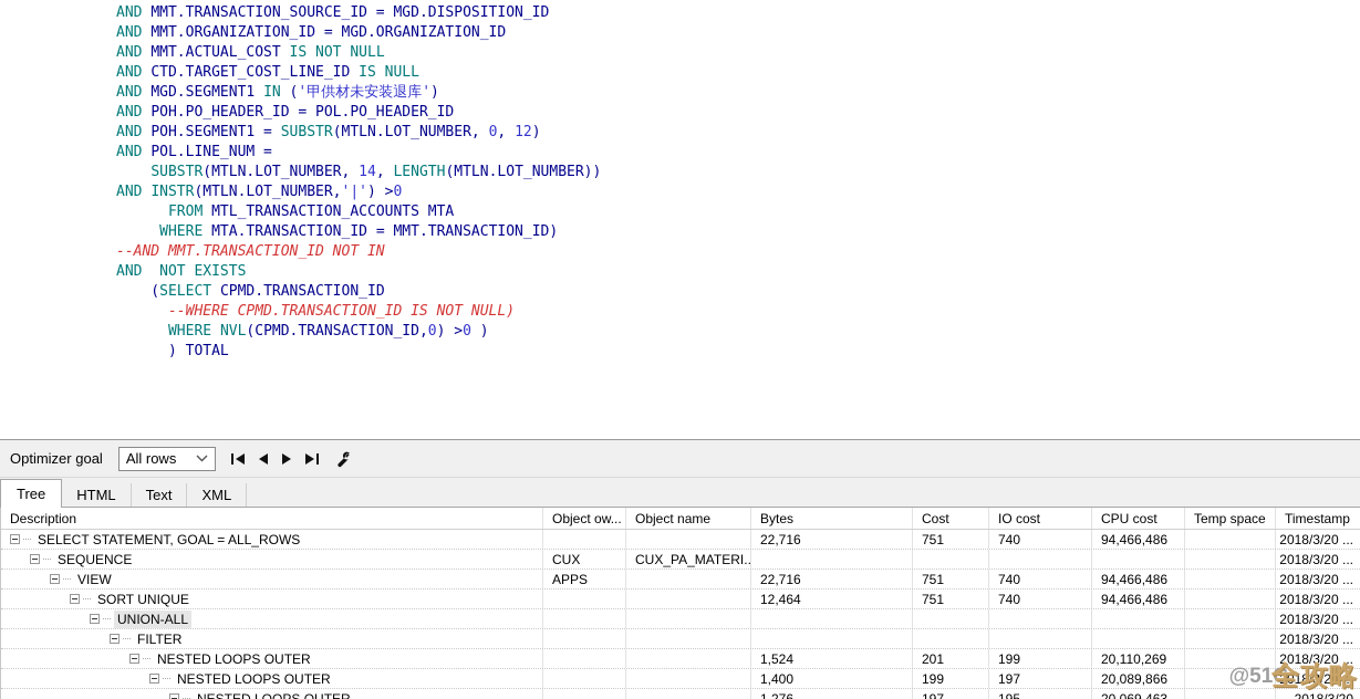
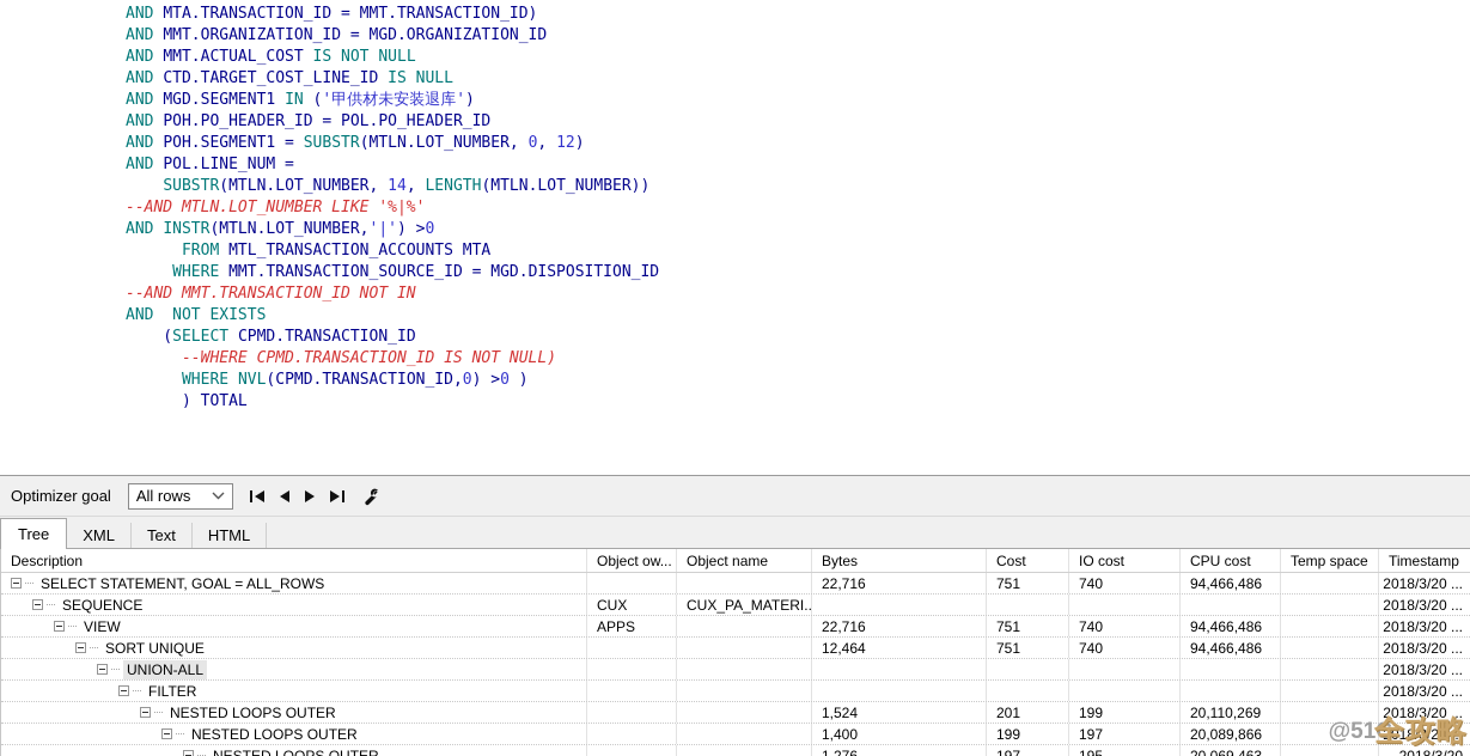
- AND MMT.TRANSACTION_SOURCE_ID = MGD.DISPOSITION_ID
+ AND MTA.TRANSACTION_ID = MMT.TRANSACTION_ID)
  AND MMT.ORGANIZATION_ID = MGD.ORGANIZATION_ID
  AND MMT.ACTUAL_COST IS NOT NULL
  AND CTD.TARGET_COST_LINE_ID IS NULL
  AND MGD.SEGMENT1 IN ('甲供材未安装退库')
  AND POH.PO_HEADER_ID = POL.PO_HEADER_ID
  AND POH.SEGMENT1 = SUBSTR(MTLN.LOT_NUMBER, 0, 12)
  AND POL.LINE_NUM =
  SUBSTR(MTLN.LOT_NUMBER, 14, LENGTH(MTLN.LOT_NUMBER))
+ --AND MTLN.LOT_NUMBER LIKE '%|%'
  AND INSTR(MTLN.LOT_NUMBER,'|') >0
  FROM MTL_TRANSACTION_ACCOUNTS MTA
- WHERE MTA.TRANSACTION_ID = MMT.TRANSACTION_ID)
+ WHERE MMT.TRANSACTION_SOURCE_ID = MGD.DISPOSITION_ID
  --AND MMT.TRANSACTION_ID NOT IN
  AND NOT EXISTS
  (SELECT CPMD.TRANSACTION_ID
  --WHERE CPMD.TRANSACTION_ID IS NOT NULL)
  WHERE NVL(CPMD.TRANSACTION_ID,0) >0 )
  ) TOTAL
  Optimizer goal
  All rows
  Tree
- HTML
+ XML
  Text
- XML
+ HTML
  Description
  Object ow...
  Object name
  Bytes
  Cost
  IO cost
  CPU cost
  Temp space
  Timestamp
  SELECT STATEMENT, GOAL = ALL_ROWS
  22,716
  751
  740
  94,466,486
  2018/3/20 ...
  SEQUENCE
  CUX
  CUX_PA_MATERI..
  2018/3/20 ...
  VIEW
  APPS
  22,716
  751
  740
  94,466,486
  2018/3/20 ...
  SORT UNIQUE
  12,464
  751
  740
  94,466,486
  2018/3/20 ...
  UNION-ALL
  2018/3/20 ...
  FILTER
  2018/3/20 ...
  NESTED LOOPS OUTER
  1,524
  201
  199
  20,110,269
  2018/3/20 ...
  NESTED LOOPS OUTER
  1,400
  199
  197
  20,089,866
  2018/3/20 ...
  @51C
  全攻略
